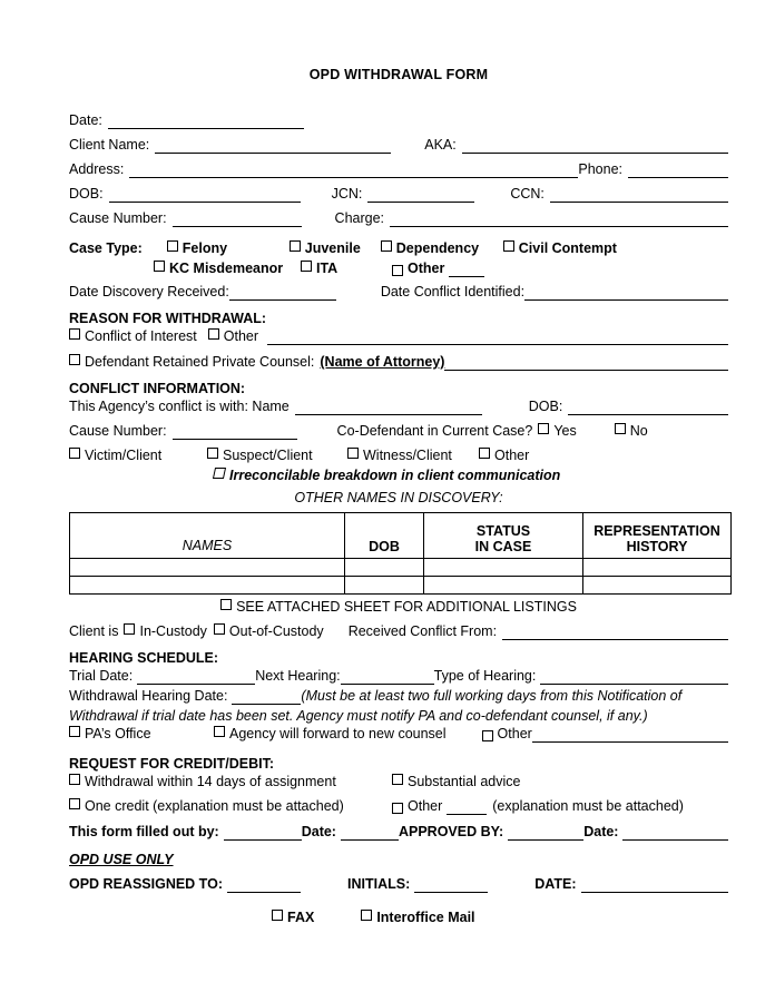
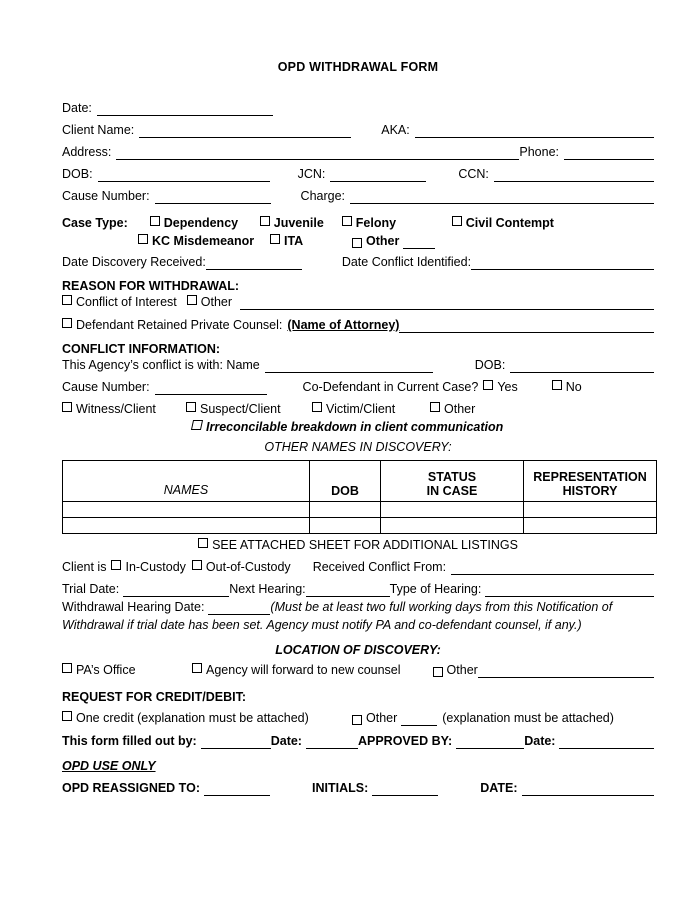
  OPD WITHDRAWAL FORM
  Date:
  Client Name:
  AKA:
  Address:
  Phone:
  DOB:
  JCN:
  CCN:
  Cause Number:
  Charge:
  Case Type:
- Felony
+ Dependency
  Juvenile
- Dependency
+ Felony
  Civil Contempt
  KC Misdemeanor
  ITA
  Other
  Date Discovery Received:
  Date Conflict Identified:
  REASON FOR WITHDRAWAL:
  Conflict of Interest
  Other
  Defendant Retained Private Counsel:
  (Name of Attorney)
  CONFLICT INFORMATION:
  This Agency’s conflict is with: Name
  DOB:
  Cause Number:
  Co-Defendant in Current Case?
  Yes
  No
- Victim/Client
+ Witness/Client
  Suspect/Client
- Witness/Client
+ Victim/Client
  Other
  Irreconcilable breakdown in client communication
  OTHER NAMES IN DISCOVERY:
  NAMES	DOB	STATUS IN CASE	REPRESENTATION HISTORY
  SEE ATTACHED SHEET FOR ADDITIONAL LISTINGS
  Client is
  In-Custody
  Out-of-Custody
  Received Conflict From:
- HEARING SCHEDULE:
  Trial Date:
  Next Hearing:
  Type of Hearing:
  Withdrawal Hearing Date:
  (Must be at least two full working days from this Notification of
  Withdrawal if trial date has been set. Agency must notify PA and co-defendant counsel, if any.)
+ LOCATION OF DISCOVERY:
  PA’s Office
  Agency will forward to new counsel
  Other
  REQUEST FOR CREDIT/DEBIT:
- Withdrawal within 14 days of assignment
- Substantial advice
  One credit (explanation must be attached)
  Other
  (explanation must be attached)
  This form filled out by:
  Date:
  APPROVED BY:
  Date:
  OPD USE ONLY
  OPD REASSIGNED TO:
  INITIALS:
  DATE:
- FAX
- Interoffice Mail
